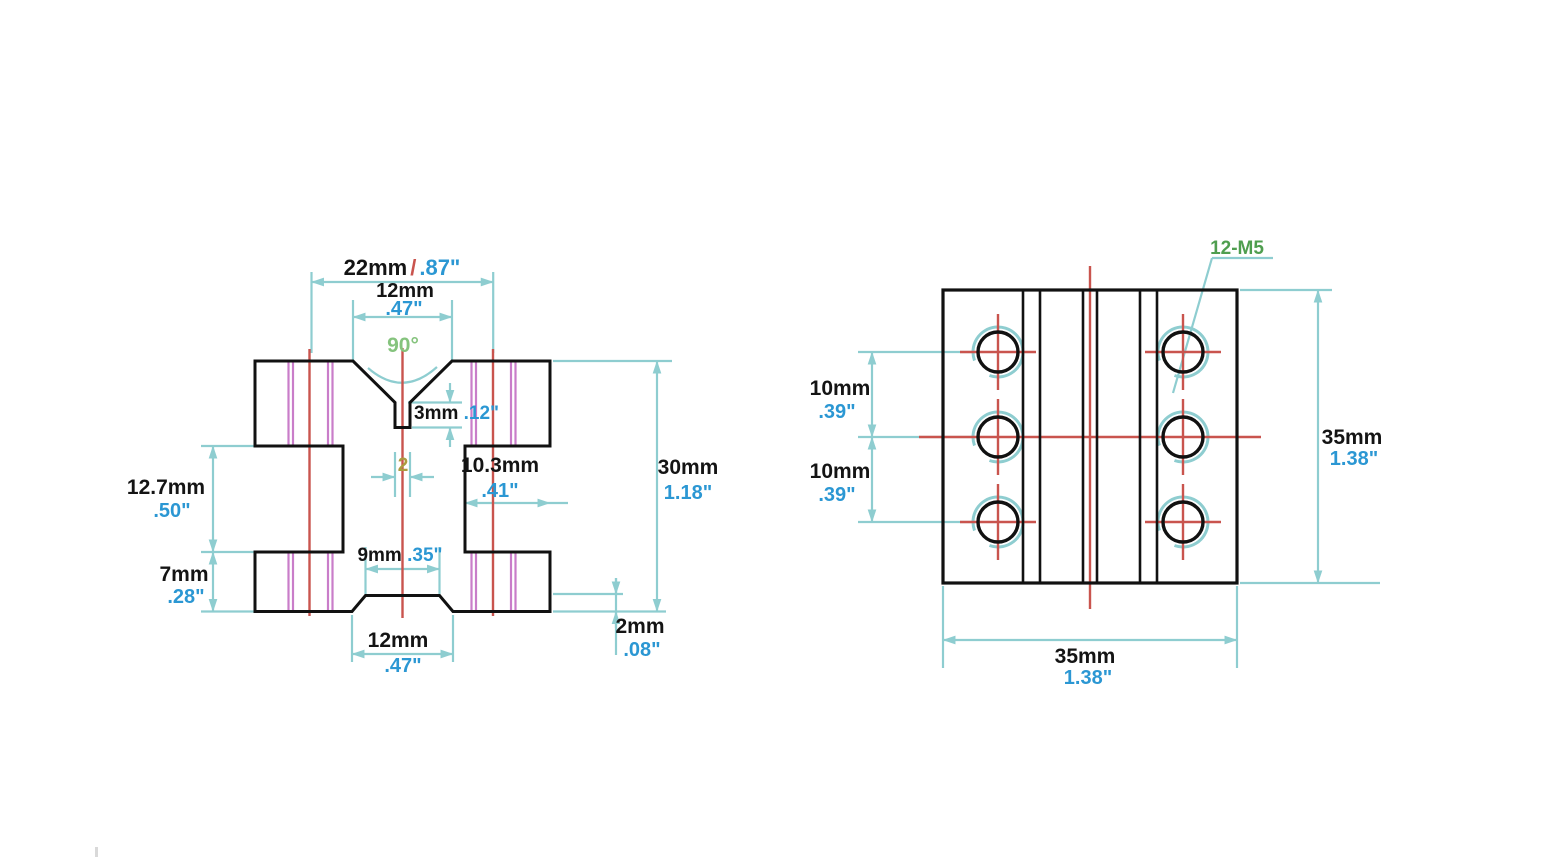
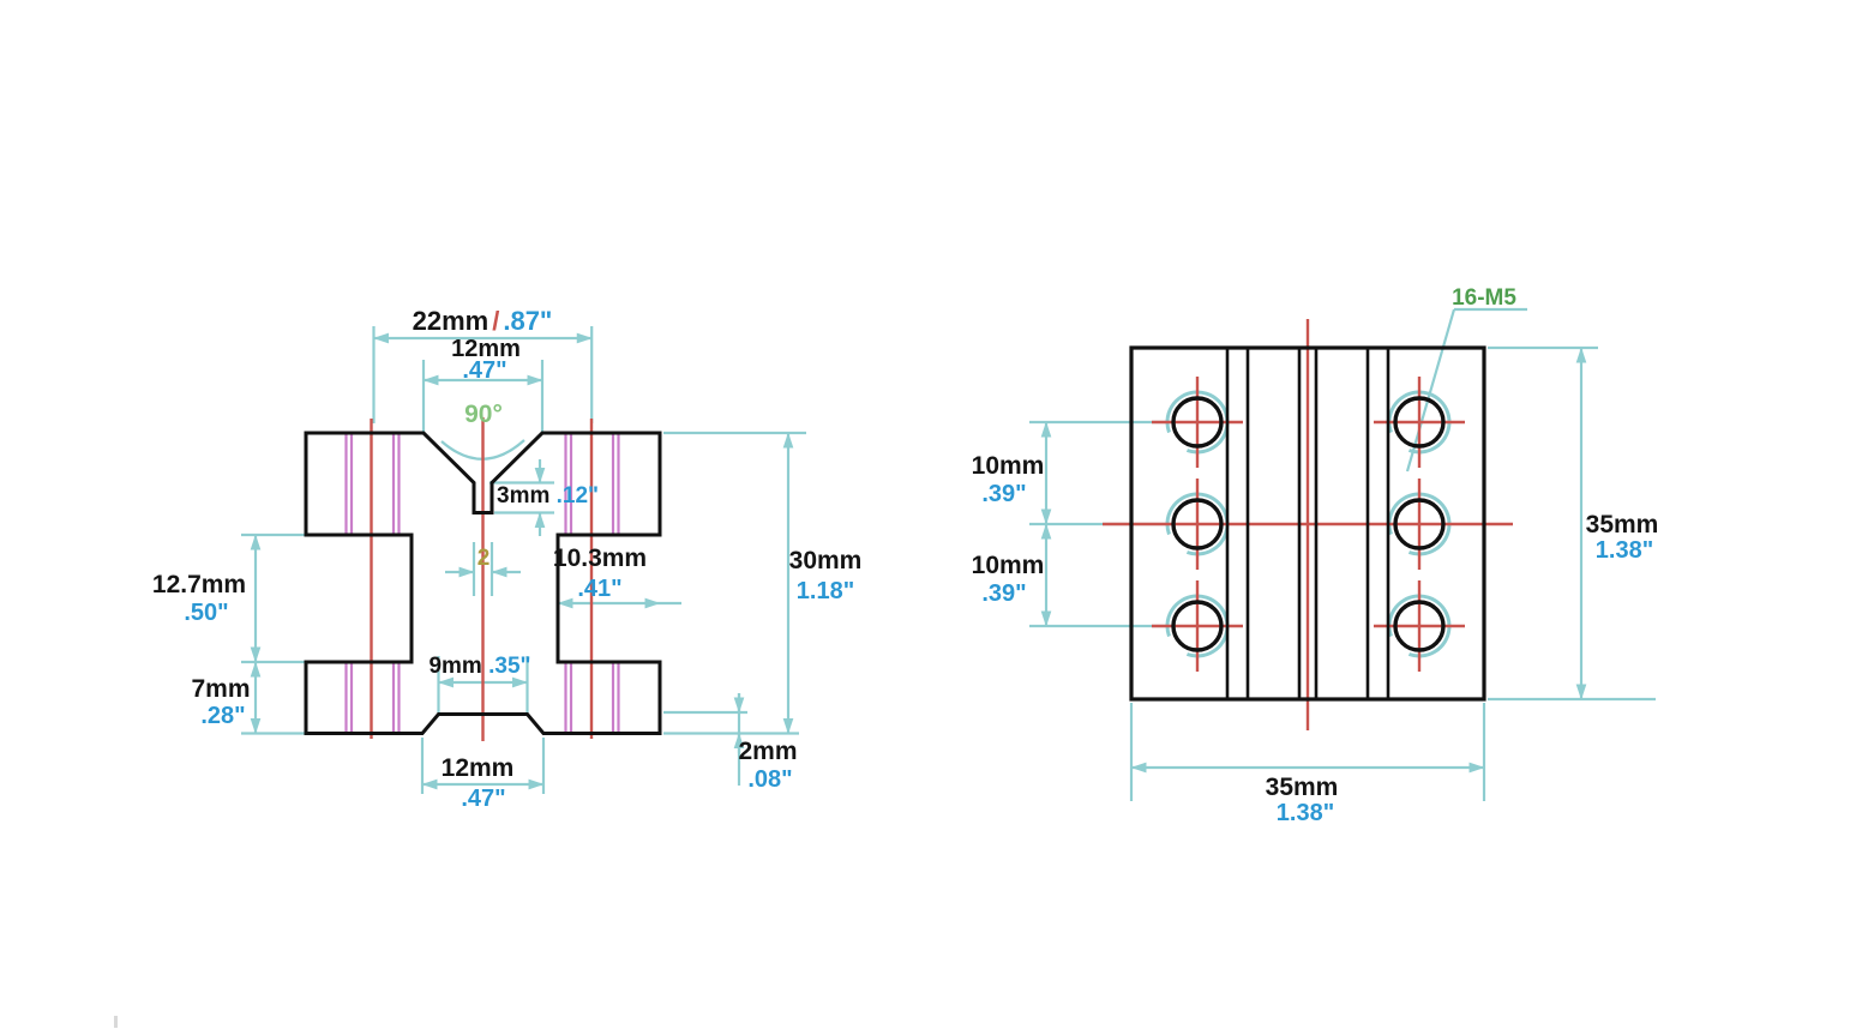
  22mm/.87"
  12mm
  .47"
  90°
  3mm .12"
  2
  10.3mm
  .41"
  12.7mm
  .50"
  7mm
  .28"
  9mm .35"
  12mm
  .47"
  2mm
  .08"
  30mm
  1.18"
- 12-M5
+ 16-M5
  10mm
  .39"
  10mm
  .39"
  35mm
  1.38"
  35mm
  1.38"
